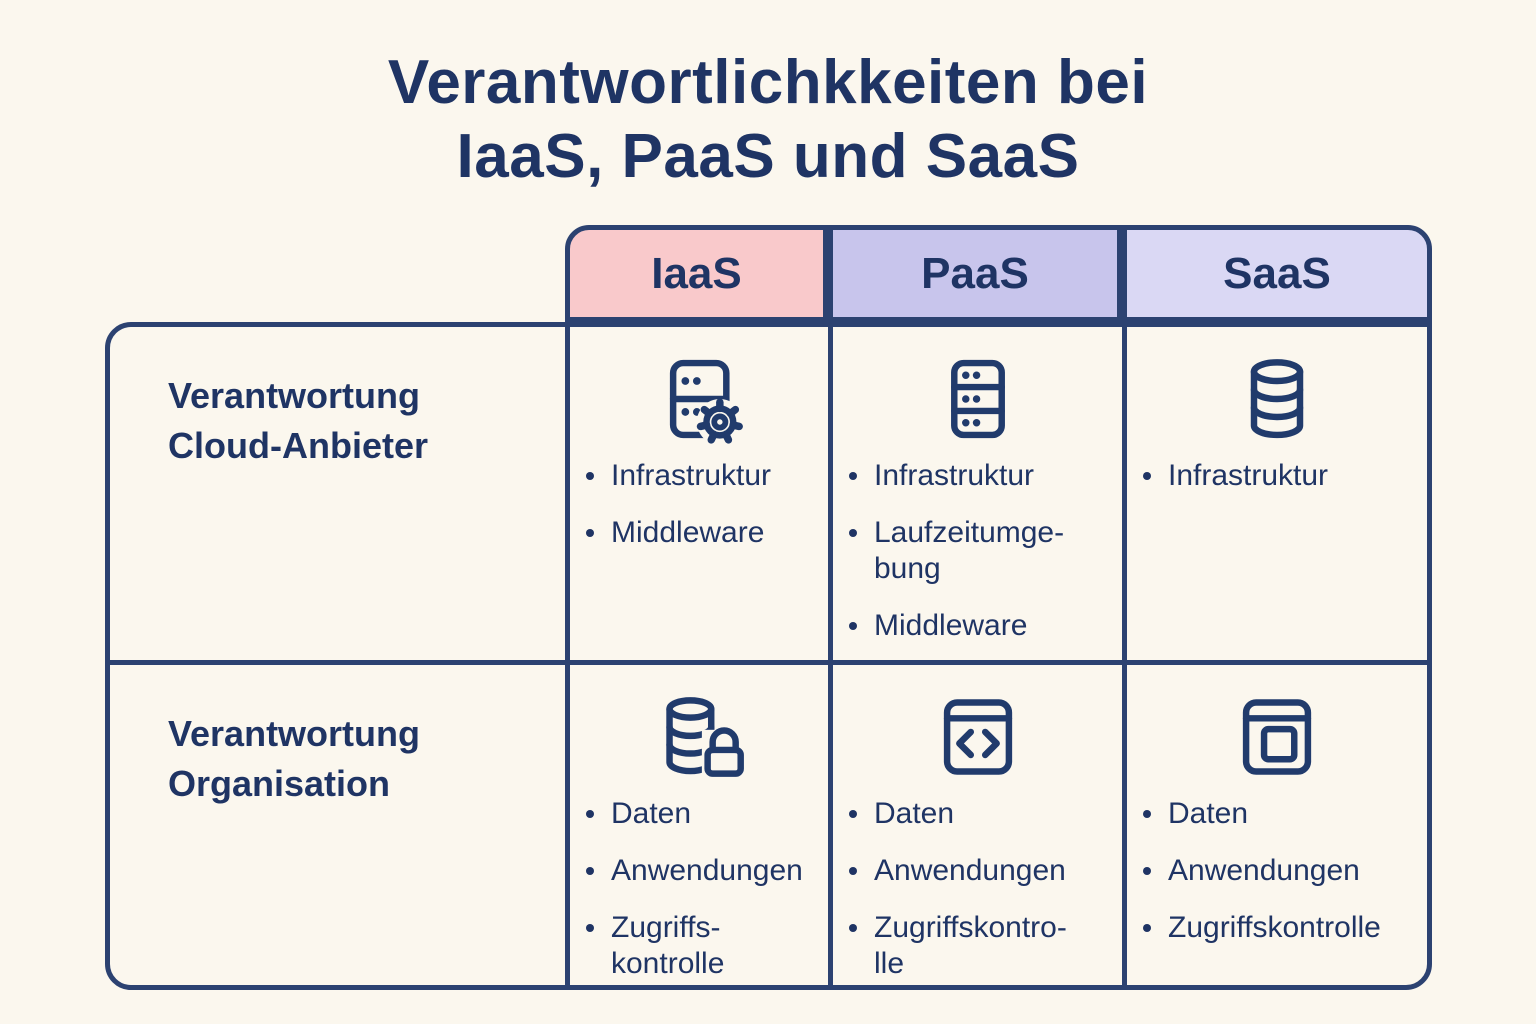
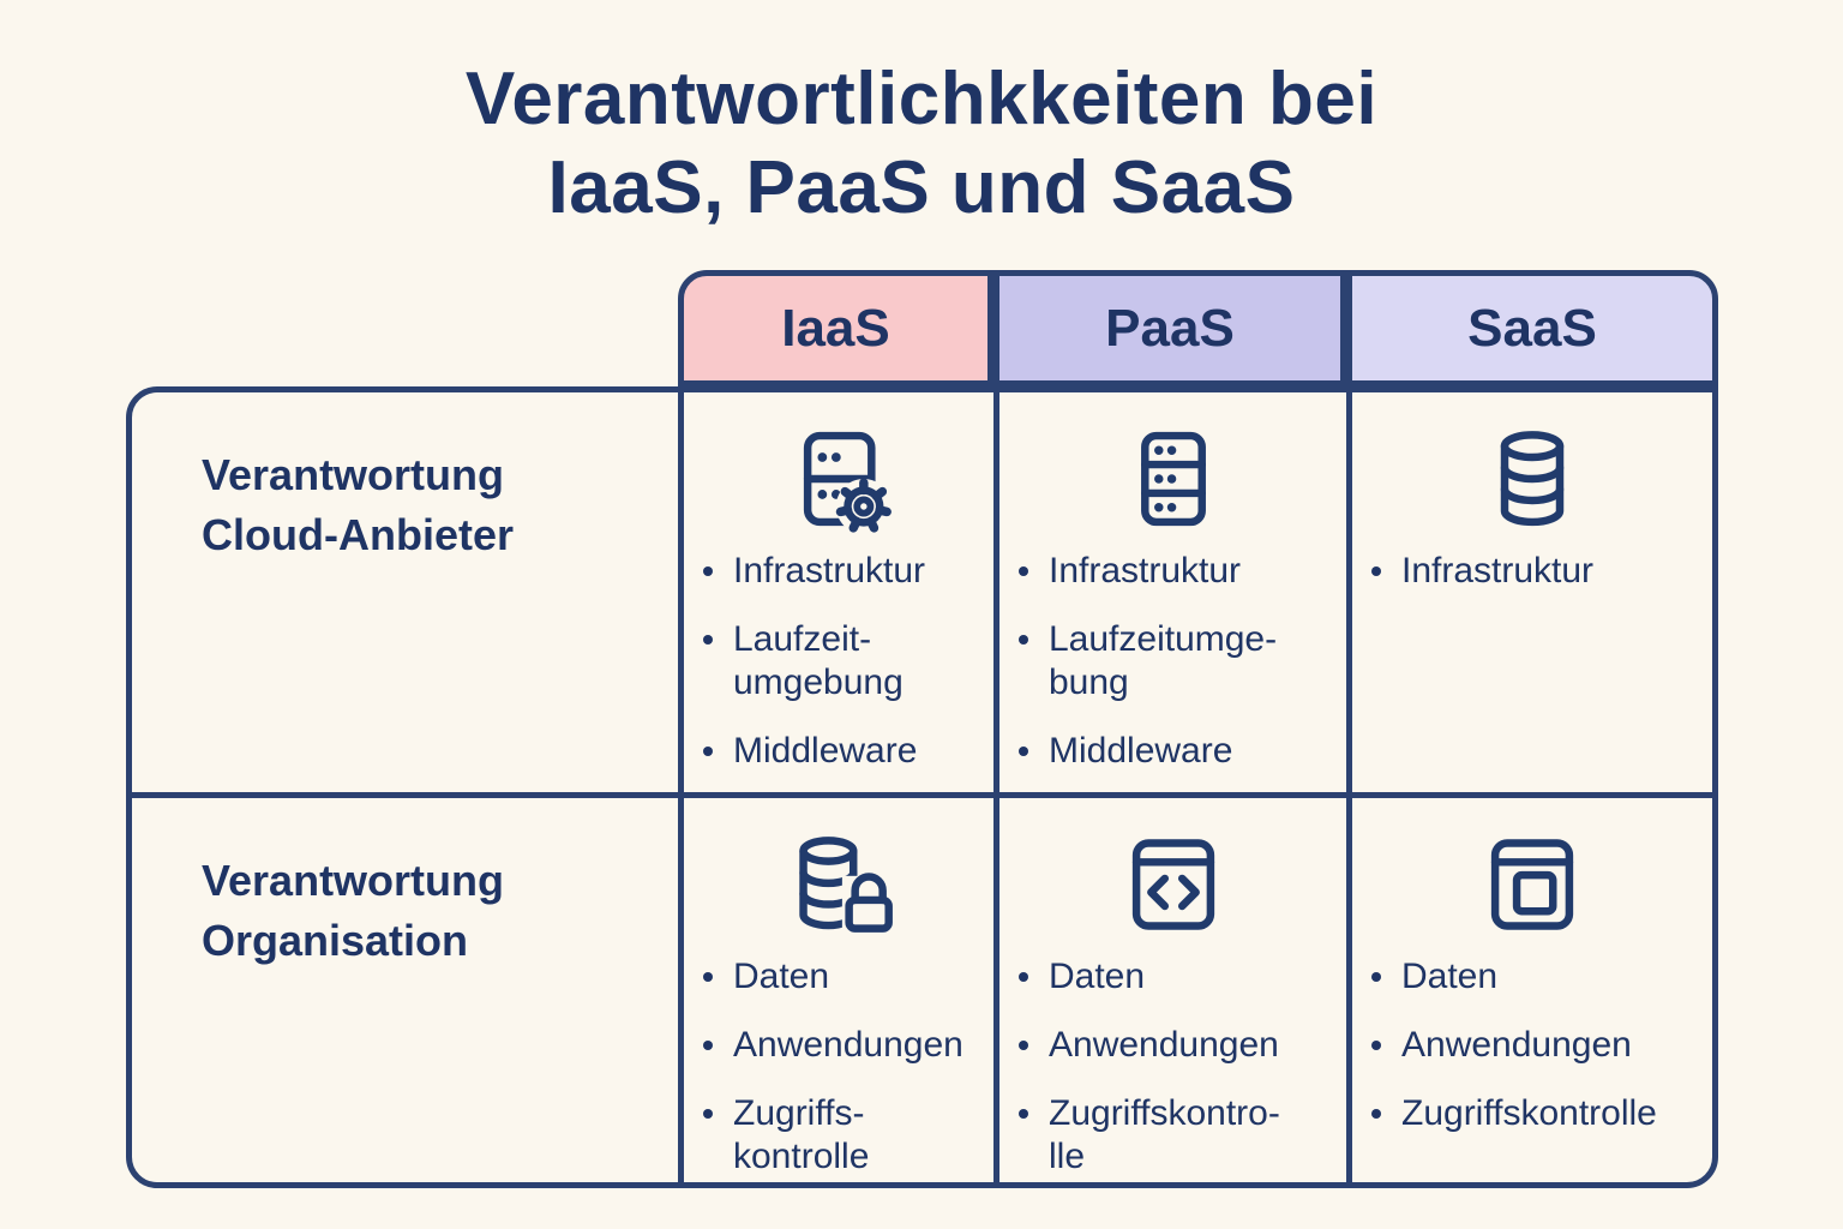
  Verantwortlichkkeiten bei
  IaaS, PaaS und SaaS
  IaaS
  PaaS
  SaaS
  Verantwortung
  Cloud-Anbieter
  Infrastruktur
+ Laufzeit-
+ umgebung
  Middleware
  Infrastruktur
  Laufzeitumge-
  bung
  Middleware
  Infrastruktur
  Verantwortung
  Organisation
  Daten
  Anwendungen
  Zugriffs-
  kontrolle
  Daten
  Anwendungen
  Zugriffskontro-
  lle
  Daten
  Anwendungen
  Zugriffskontrolle
